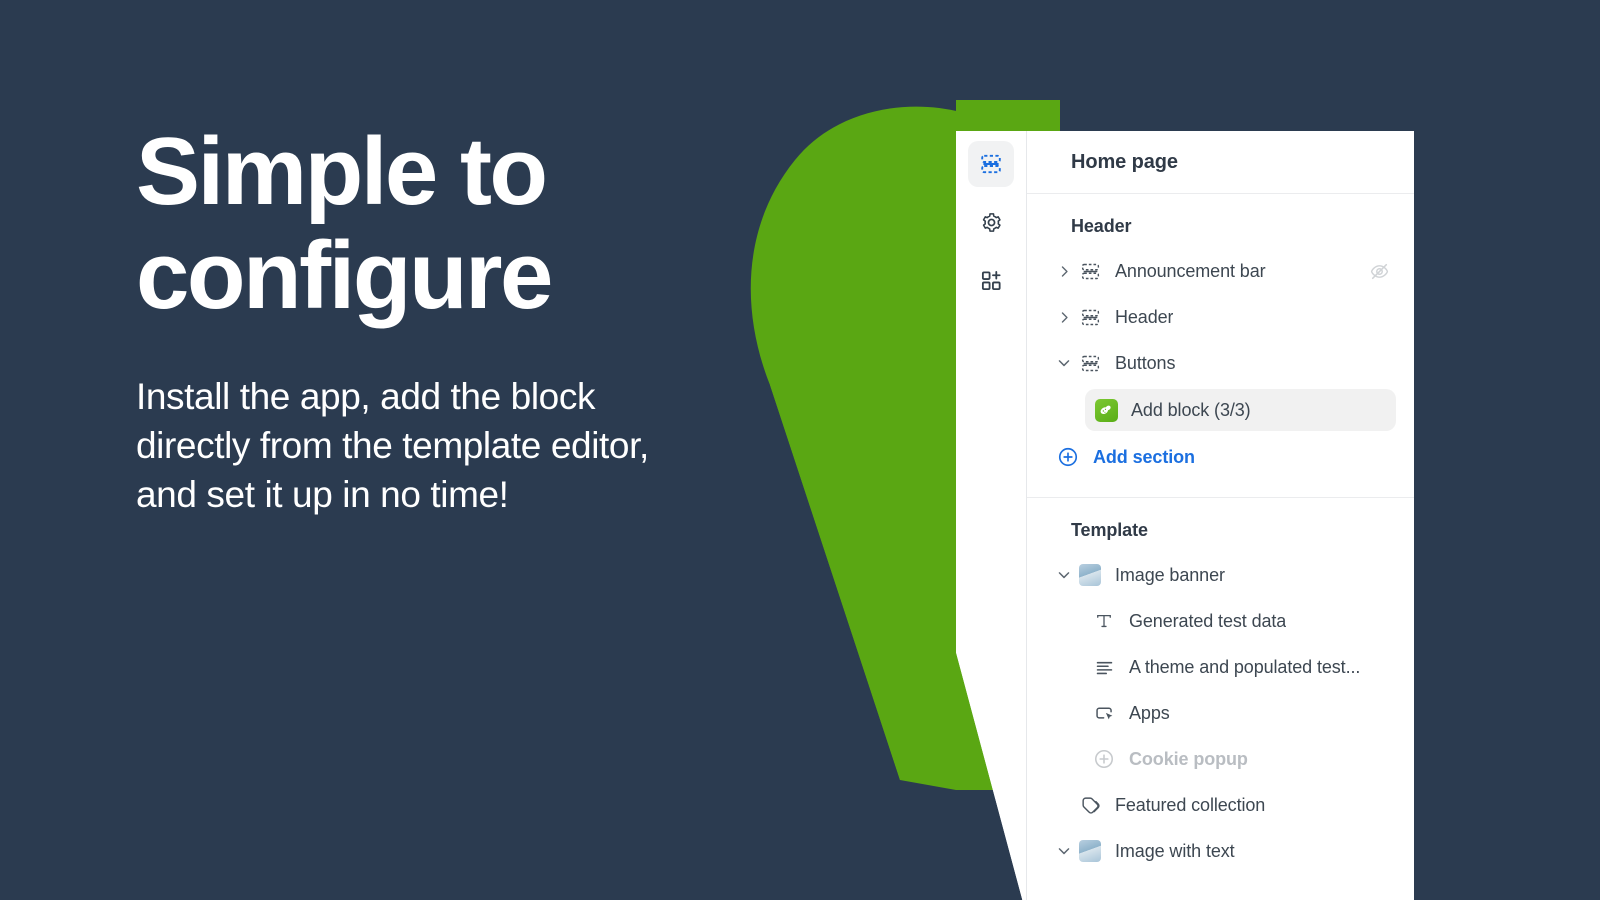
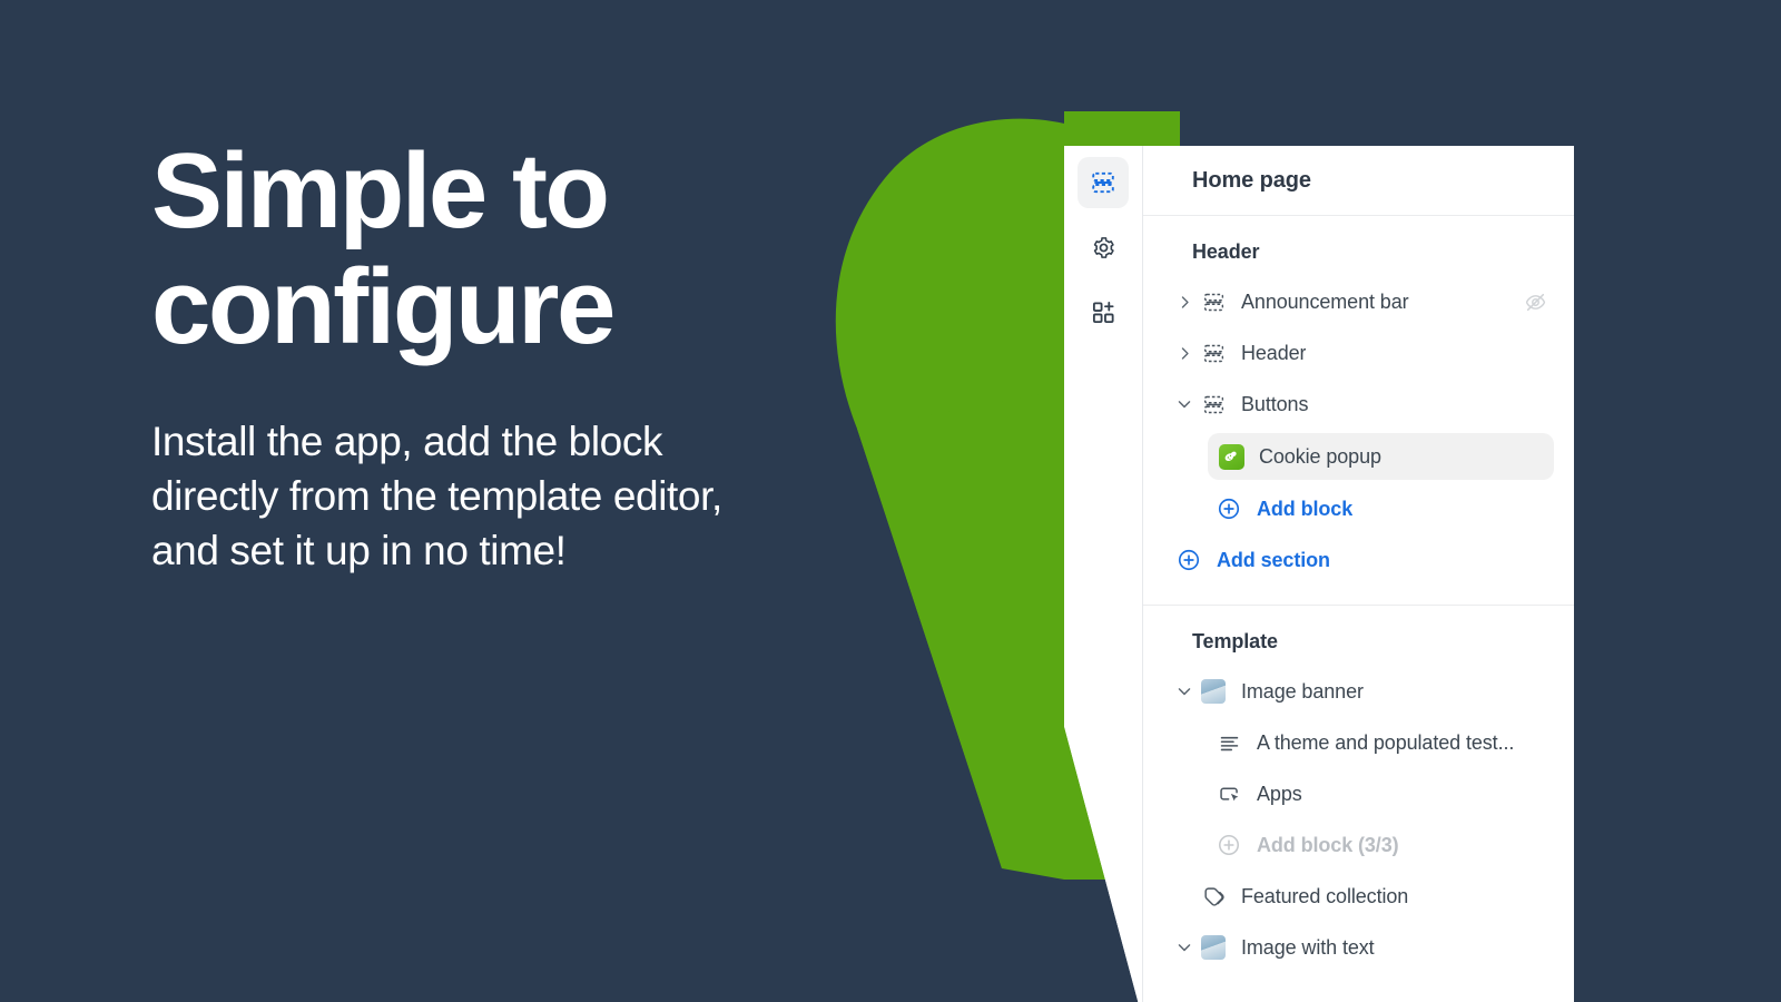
  Simple to configure
  Install the app, add the block directly from the template editor, and set it up in no time!
  Home page
  Header
  Announcement bar
  Header
  Buttons
- Add block (3/3)
+ Cookie popup
+ Add block
  Add section
  Template
  Image banner
- Generated test data
  A theme and populated test...
  Apps
- Cookie popup
+ Add block (3/3)
  Featured collection
  Image with text
